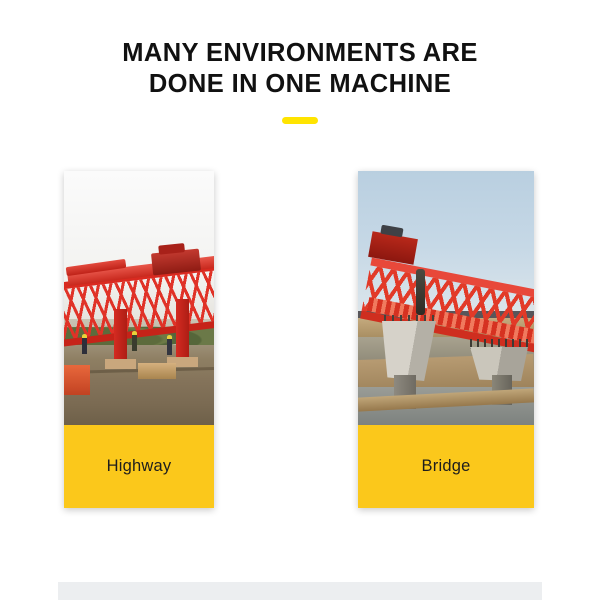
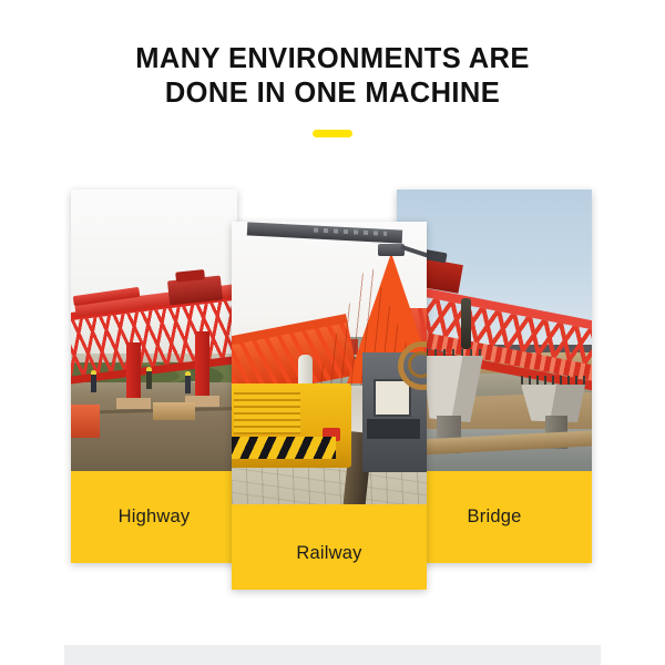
  MANY ENVIRONMENTS ARE
  DONE IN ONE MACHINE
  Highway
  Bridge
+ Railway
